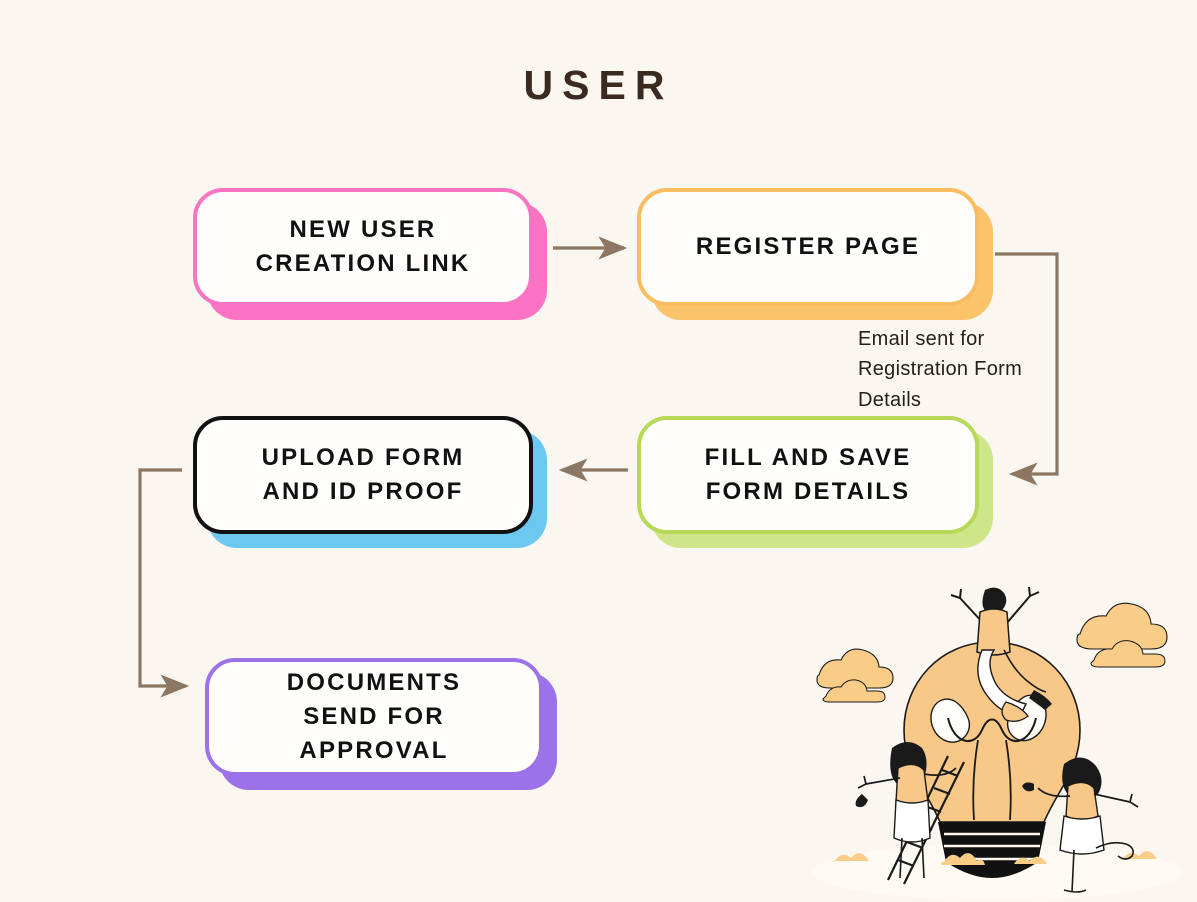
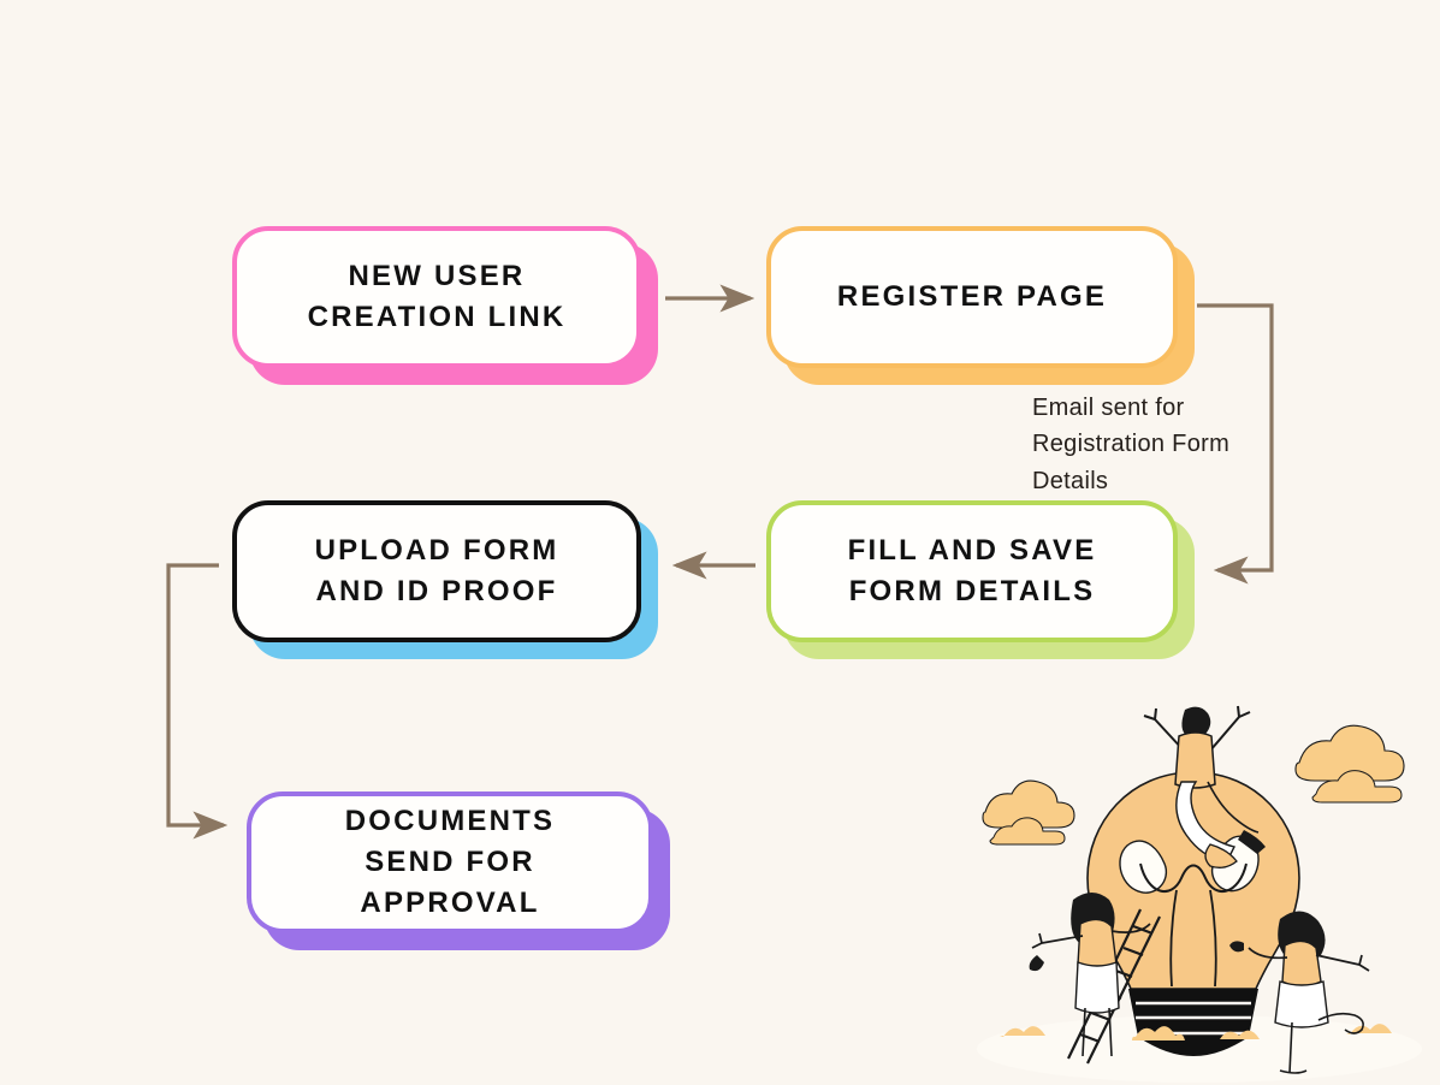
- USER
  NEW USER
  CREATION LINK
  REGISTER PAGE
  UPLOAD FORM
  AND ID PROOF
  FILL AND SAVE
  FORM DETAILS
  DOCUMENTS
  SEND FOR
  APPROVAL
  Email sent for
  Registration Form
  Details
